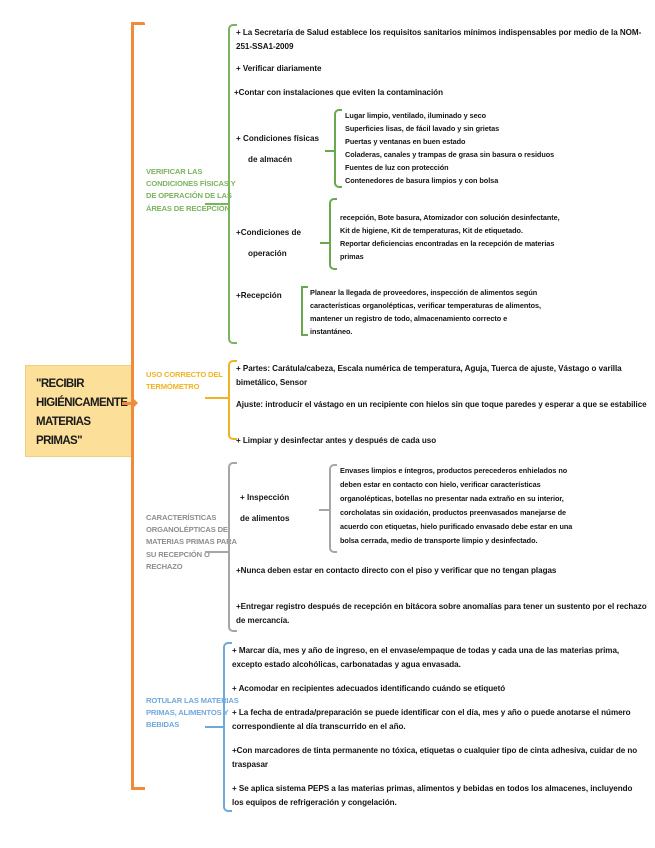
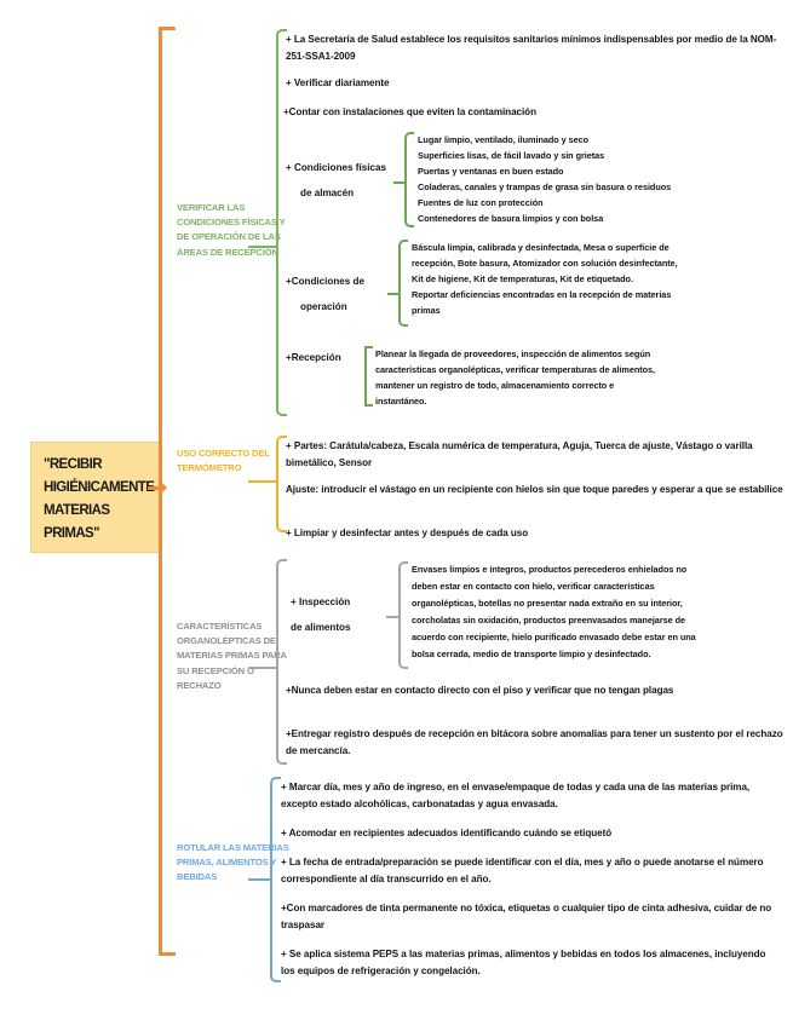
  "RECIBIR
  HIGIÉNICAMENT
  MATERIAS
  PRIMAS"
  VERIFICAR LAS CONDICIONES FÍSICAS Y DE OPERACIÓN DE LAS ÁREAS DE RECEPCIÓN
  + La Secretaría de Salud establece los requisitos sanitarios mínimos indispensables por medio de la NOM-251-SSA1-2009
  + Verificar diariamente
  +Contar con instalaciones que eviten la contaminación
  + Condiciones físicas
  de almacén
  Lugar limpio, ventilado, iluminado y seco
  Superficies lisas, de fácil lavado y sin grietas
  Puertas y ventanas en buen estado
  Coladeras, canales y trampas de grasa sin basura o residuos
  Fuentes de luz con protección
  Contenedores de basura limpios y con bolsa
  +Condiciones de
  operación
+ Báscula limpia, calibrada y desinfectada, Mesa o superficie de
  recepción, Bote basura, Atomizador con solución desinfectante,
  Kit de higiene, Kit de temperaturas, Kit de etiquetado.
  Reportar deficiencias encontradas en la recepción de materias
  primas
  +Recepción
  Planear la llegada de proveedores, inspección de alimentos según
  características organolépticas, verificar temperaturas de alimentos,
  mantener un registro de todo, almacenamiento correcto e
  instantáneo.
  USO CORRECTO DEL TERMÓMETRO
  + Partes: Carátula/cabeza, Escala numérica de temperatura, Aguja, Tuerca de ajuste, Vástago o varilla bimetálico, Sensor
  Ajuste: introducir el vástago en un recipiente con hielos sin que toque paredes y esperar a que se estabilice
  + Limpiar y desinfectar antes y después de cada uso
  CARACTERÍSTICAS ORGANOLÉPTICAS DE MATERIAS PRIMAS PARA SU RECEPCIÓN O RECHAZO
  + Inspección
  de alimentos
  Envases limpios e íntegros, productos perecederos enhielados no
  deben estar en contacto con hielo, verificar características
  organolépticas, botellas no presentar nada extraño en su interior,
  corcholatas sin oxidación, productos preenvasados manejarse de
- acuerdo con etiquetas, hielo purificado envasado debe estar en una
+ acuerdo con recipiente, hielo purificado envasado debe estar en una
  bolsa cerrada, medio de transporte limpio y desinfectado.
  +Nunca deben estar en contacto directo con el piso y verificar que no tengan plagas
  +Entregar registro después de recepción en bitácora sobre anomalías para tener un sustento por el rechazo de mercancía.
  ROTULAR LAS MATERIAS PRIMAS, ALIMENTOS Y BEBIDAS
  + Marcar día, mes y año de ingreso, en el envase/empaque de todas y cada una de las materias prima, excepto estado alcohólicas, carbonatadas y agua envasada.
  + Acomodar en recipientes adecuados identificando cuándo se etiquetó
  + La fecha de entrada/preparación se puede identificar con el día, mes y año o puede anotarse el número correspondiente al día transcurrido en el año.
  +Con marcadores de tinta permanente no tóxica, etiquetas o cualquier tipo de cinta adhesiva, cuidar de no traspasar
  + Se aplica sistema PEPS a las materias primas, alimentos y bebidas en todos los almacenes, incluyendo los equipos de refrigeración y congelación.
